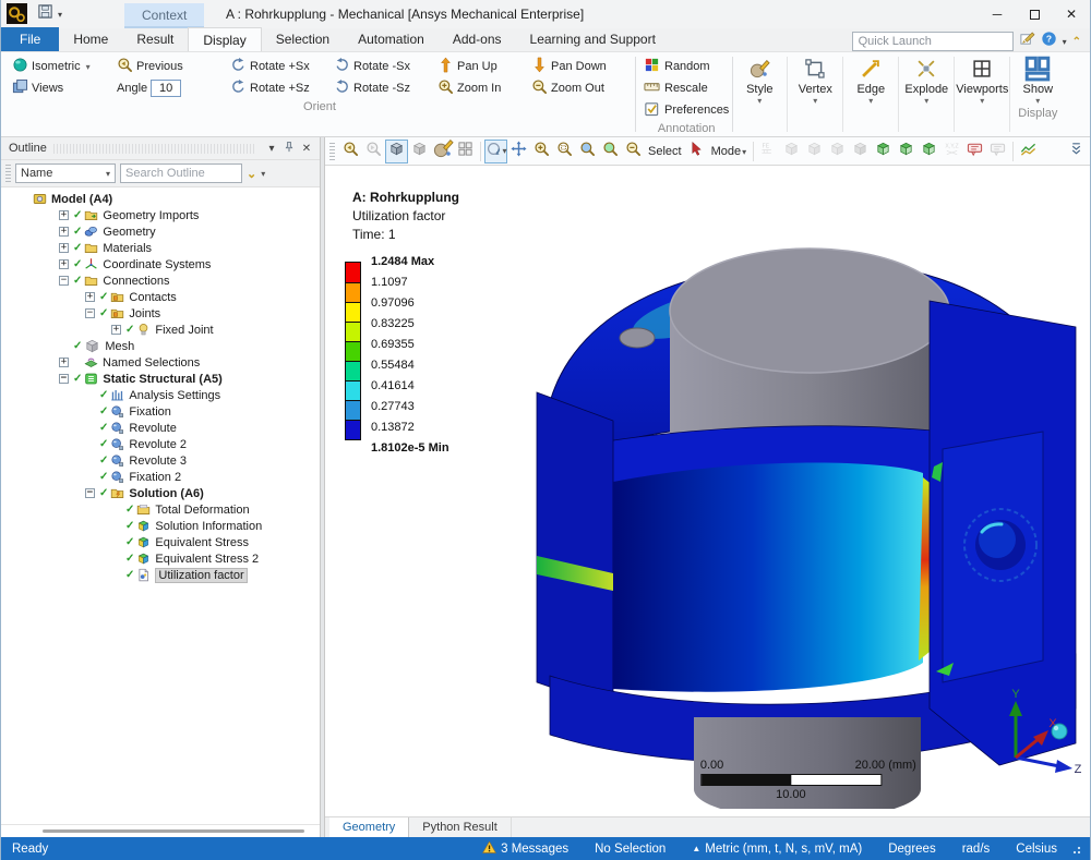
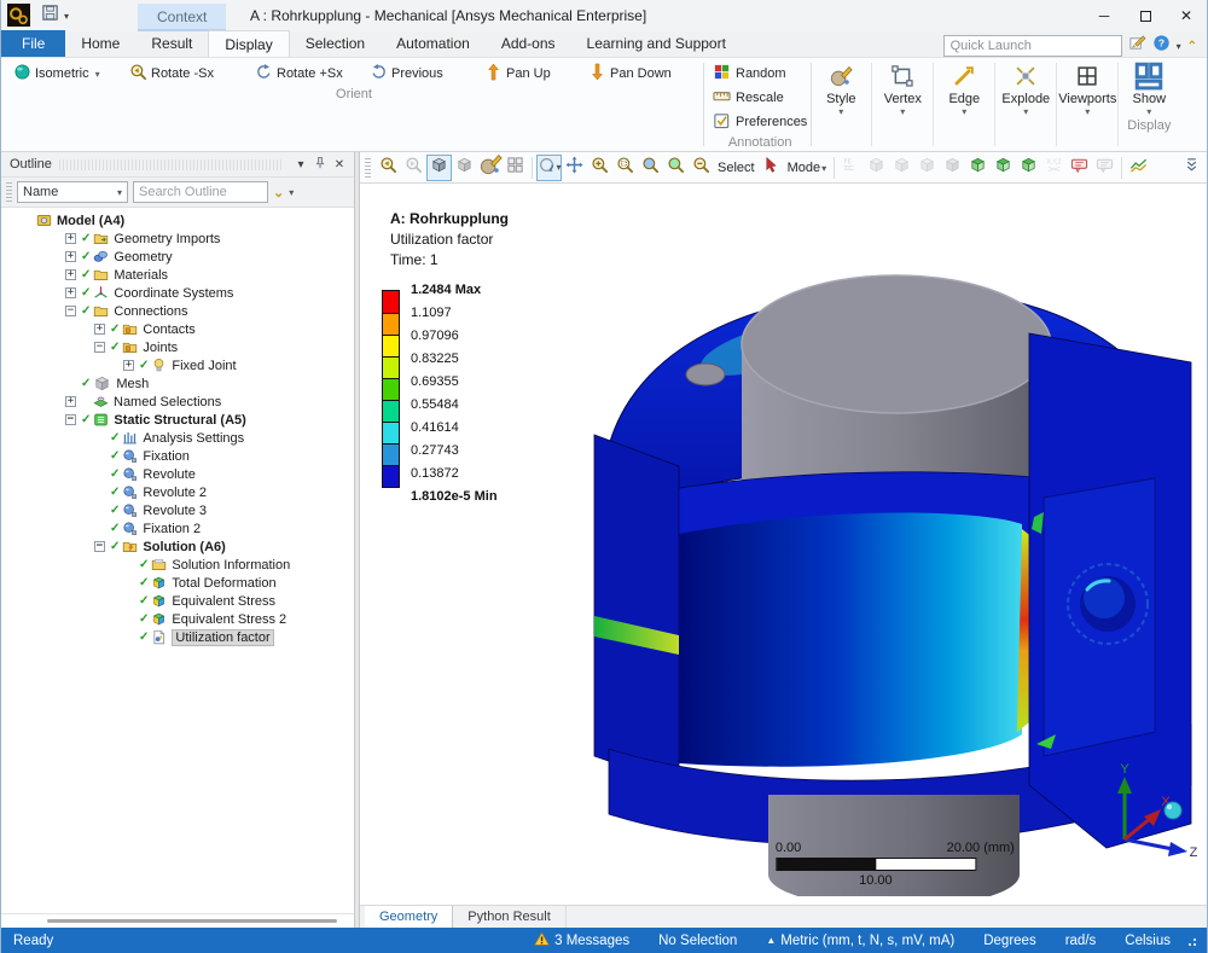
  ▾
  Context
  A : Rohrkupplung - Mechanical [Ansys Mechanical Enterprise]
  ─
  ✕
  File
  Home
  Result
  Display
  Selection
  Automation
  Add-ons
  Learning and Support
  Quick Launch
  ?
  ▾
  ⌃
  Isometric
  ▾
- Previous
+ Rotate -Sx
  Rotate +Sx
- Rotate -Sx
+ Previous
  Pan Up
  Pan Down
- Views
- Angle
- 10
- Rotate +Sz
- Rotate -Sz
- Zoom In
- Zoom Out
  Orient
  Random
  Rescale
  Preferences
  Annotation
  Style
  ▾
  Vertex
  ▾
  Edge
  ▾
  Explode
  ▾
  Viewports
  ▾
  Show
  ▾
  Display
  Outline
  ▾
  ✕
  Name
  ▾
  Search Outline
  ⌄
  ▾
  Model (A4)
  +
  ✓
  Geometry Imports
  +
  ✓
  Geometry
  +
  ✓
  Materials
  +
  ✓
  Coordinate Systems
  −
  ✓
  Connections
  +
  ✓
  Contacts
  −
  ✓
  Joints
  +
  ✓
  Fixed Joint
  ✓
  Mesh
  +
  Named Selections
  −
  ✓
  Static Structural (A5)
  ✓
  Analysis Settings
  ✓
  Fixation
  ✓
  Revolute
  ✓
  Revolute 2
  ✓
  Revolute 3
  ✓
  Fixation 2
  −
  ✓
  Solution (A6)
  ✓
- Total Deformation
+ Solution Information
  ✓
- Solution Information
+ Total Deformation
  ✓
  Equivalent Stress
  ✓
  Equivalent Stress 2
  ✓
  Utilization factor
  ▾
  Select
  Mode▾
  A: Rohrkupplung
  Utilization factor
  Time: 1
  1.2484 Max
  1.1097
  0.97096
  0.83225
  0.69355
  0.55484
  0.41614
  0.27743
  0.13872
  1.8102e-5 Min
  0.00
  20.00 (mm)
  10.00
  Y
  Z
  X
  Geometry
  Python Result
  Ready
  3 Messages
  No Selection
  ▲
  Metric (mm, t, N, s, mV, mA)
  Degrees
  rad/s
  Celsius
